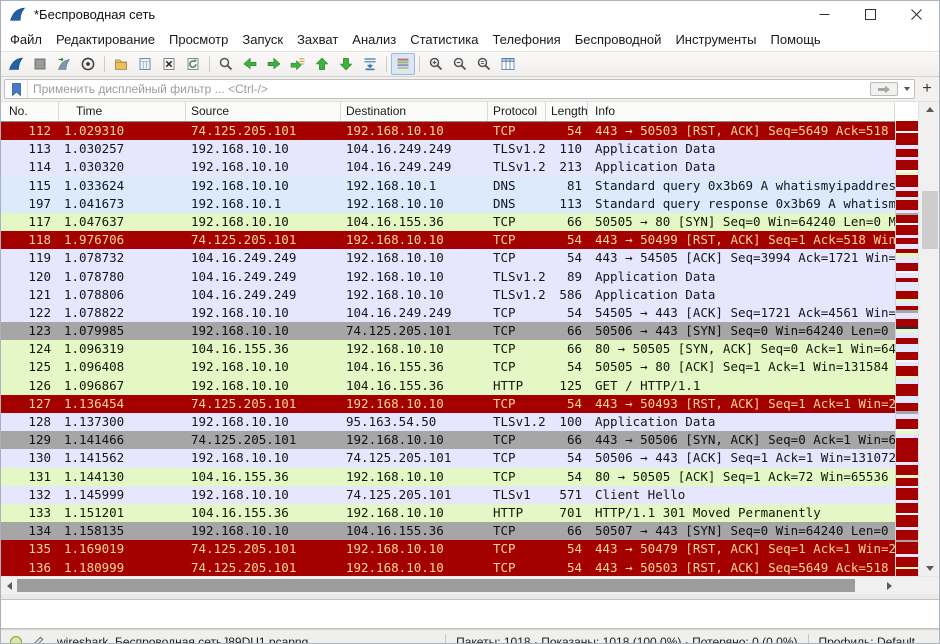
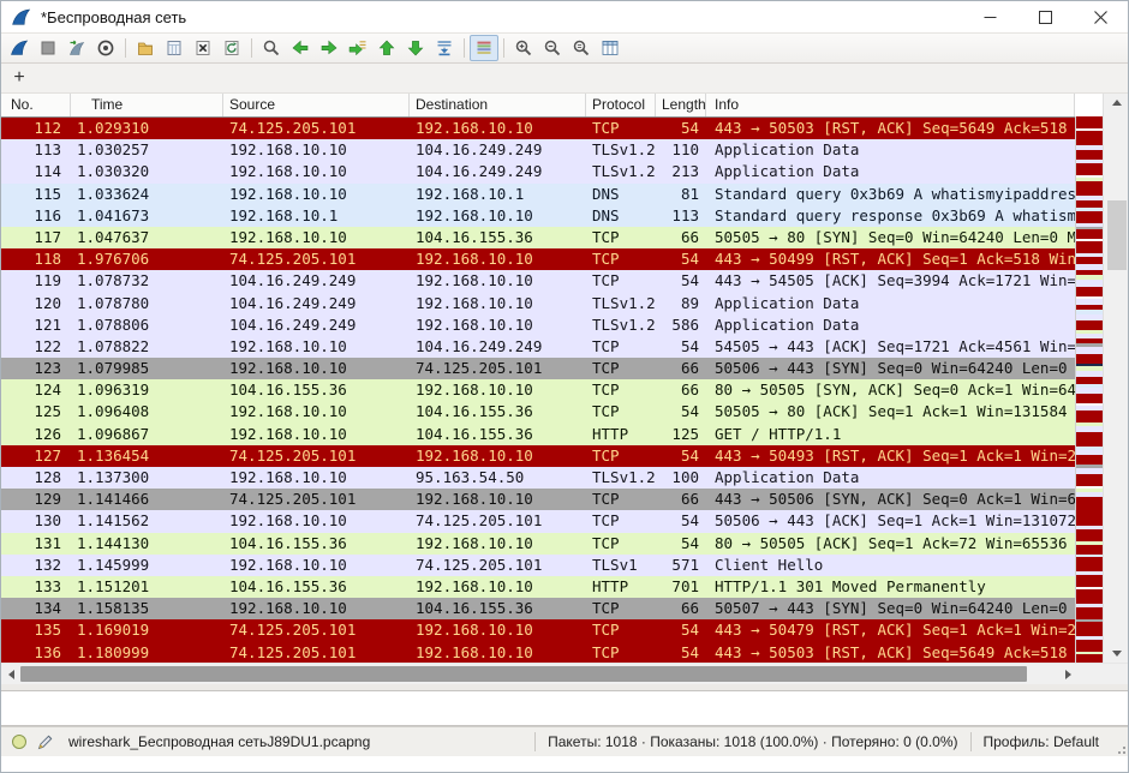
  *Беспроводная сеть
- Файл
- Редактирование
- Просмотр
- Запуск
- Захват
- Анализ
- Статистика
- Телефония
- Беспроводной
- Инструменты
- Помощь
- Применить дисплейный фильтр ... <Ctrl-/>
  +
  No.
  Time
  Source
  Destination
  Protocol
  Length
  Info
  112
  1.029310
  74.125.205.101
  192.168.10.10
  TCP
  54
  443 → 50503 [RST, ACK] Seq=5649 Ack=518
  113
  1.030257
  192.168.10.10
  104.16.249.249
  TLSv1.2
  110
  Application Data
  114
  1.030320
  192.168.10.10
  104.16.249.249
  TLSv1.2
  213
  Application Data
  115
  1.033624
  192.168.10.10
  192.168.10.1
  DNS
  81
  Standard query 0x3b69 A whatismyipaddres
- 197
+ 116
  1.041673
  192.168.10.1
  192.168.10.10
  DNS
  113
  Standard query response 0x3b69 A whatism
  117
  1.047637
  192.168.10.10
  104.16.155.36
  TCP
  66
  50505 → 80 [SYN] Seq=0 Win=64240 Len=0 M
  118
  1.976706
  74.125.205.101
  192.168.10.10
  TCP
  54
  443 → 50499 [RST, ACK] Seq=1 Ack=518 Win
  119
  1.078732
  104.16.249.249
  192.168.10.10
  TCP
  54
  443 → 54505 [ACK] Seq=3994 Ack=1721 Win=
  120
  1.078780
  104.16.249.249
  192.168.10.10
  TLSv1.2
  89
  Application Data
  121
  1.078806
  104.16.249.249
  192.168.10.10
  TLSv1.2
  586
  Application Data
  122
  1.078822
  192.168.10.10
  104.16.249.249
  TCP
  54
  54505 → 443 [ACK] Seq=1721 Ack=4561 Win=
  123
  1.079985
  192.168.10.10
  74.125.205.101
  TCP
  66
  50506 → 443 [SYN] Seq=0 Win=64240 Len=0
  124
  1.096319
  104.16.155.36
  192.168.10.10
  TCP
  66
  80 → 50505 [SYN, ACK] Seq=0 Ack=1 Win=64
  125
  1.096408
  192.168.10.10
  104.16.155.36
  TCP
  54
  50505 → 80 [ACK] Seq=1 Ack=1 Win=131584
  126
  1.096867
  192.168.10.10
  104.16.155.36
  HTTP
  125
  GET / HTTP/1.1
  127
  1.136454
  74.125.205.101
  192.168.10.10
  TCP
  54
  443 → 50493 [RST, ACK] Seq=1 Ack=1 Win=2
  128
  1.137300
  192.168.10.10
  95.163.54.50
  TLSv1.2
  100
  Application Data
  129
  1.141466
  74.125.205.101
  192.168.10.10
  TCP
  66
  443 → 50506 [SYN, ACK] Seq=0 Ack=1 Win=6
  130
  1.141562
  192.168.10.10
  74.125.205.101
  TCP
  54
  50506 → 443 [ACK] Seq=1 Ack=1 Win=131072
  131
  1.144130
  104.16.155.36
  192.168.10.10
  TCP
  54
  80 → 50505 [ACK] Seq=1 Ack=72 Win=65536
  132
  1.145999
  192.168.10.10
  74.125.205.101
  TLSv1
  571
  Client Hello
  133
  1.151201
  104.16.155.36
  192.168.10.10
  HTTP
  701
  HTTP/1.1 301 Moved Permanently
  134
  1.158135
  192.168.10.10
  104.16.155.36
  TCP
  66
  50507 → 443 [SYN] Seq=0 Win=64240 Len=0
  135
  1.169019
  74.125.205.101
  192.168.10.10
  TCP
  54
  443 → 50479 [RST, ACK] Seq=1 Ack=1 Win=2
  136
  1.180999
  74.125.205.101
  192.168.10.10
  TCP
  54
  443 → 50503 [RST, ACK] Seq=5649 Ack=518
  wireshark_Беспроводная сетьJ89DU1.pcapng
  Пакеты: 1018 · Показаны: 1018 (100.0%) · Потеряно: 0 (0.0%)
  Профиль: Default
